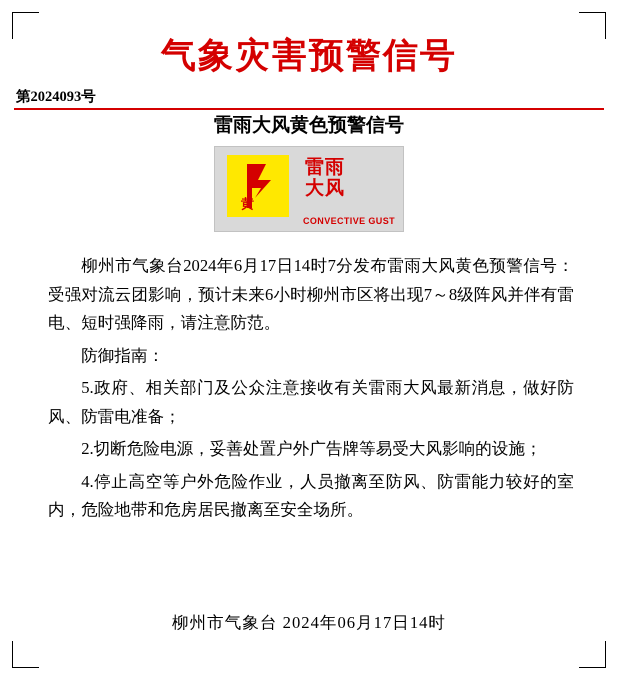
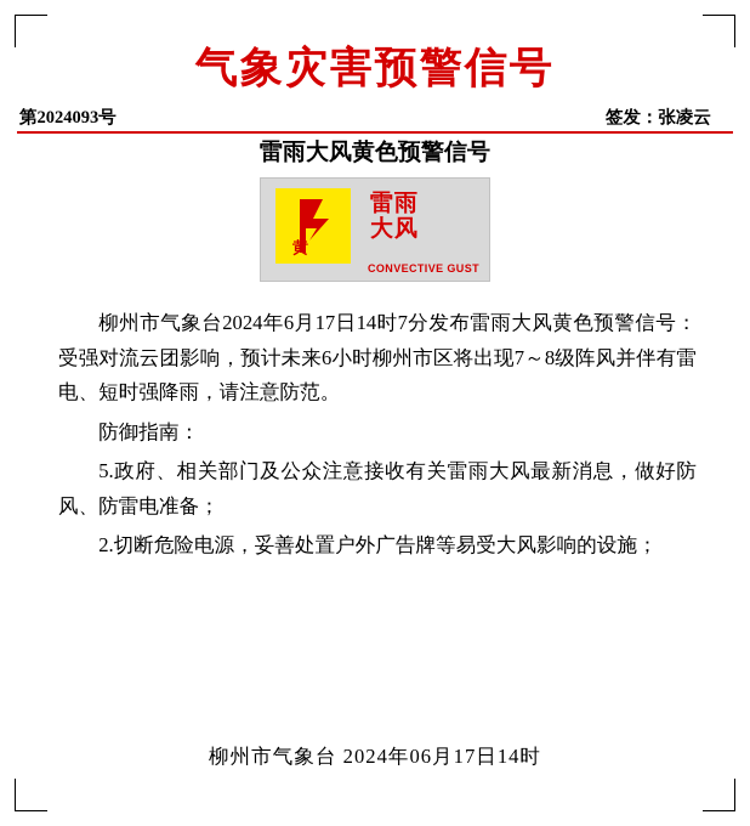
  气象灾害预警信号
  第2024093号
+ 签发：张凌云
  雷雨大风黄色预警信号
  黄
  雷雨
  大风
  CONVECTIVE GUST
  柳州市气象台2024年6月17日14时7分发布雷雨大风黄色预警信号：受强对流云团影响，预计未来6小时柳州市区将出现7～8级阵风并伴有雷电、短时强降雨，请注意防范。
  防御指南：
  5.政府、相关部门及公众注意接收有关雷雨大风最新消息，做好防风、防雷电准备；
  2.切断危险电源，妥善处置户外广告牌等易受大风影响的设施；
- 4.停止高空等户外危险作业，人员撤离至防风、防雷能力较好的室内，危险地带和危房居民撤离至安全场所。
  柳州市气象台 2024年06月17日14时
